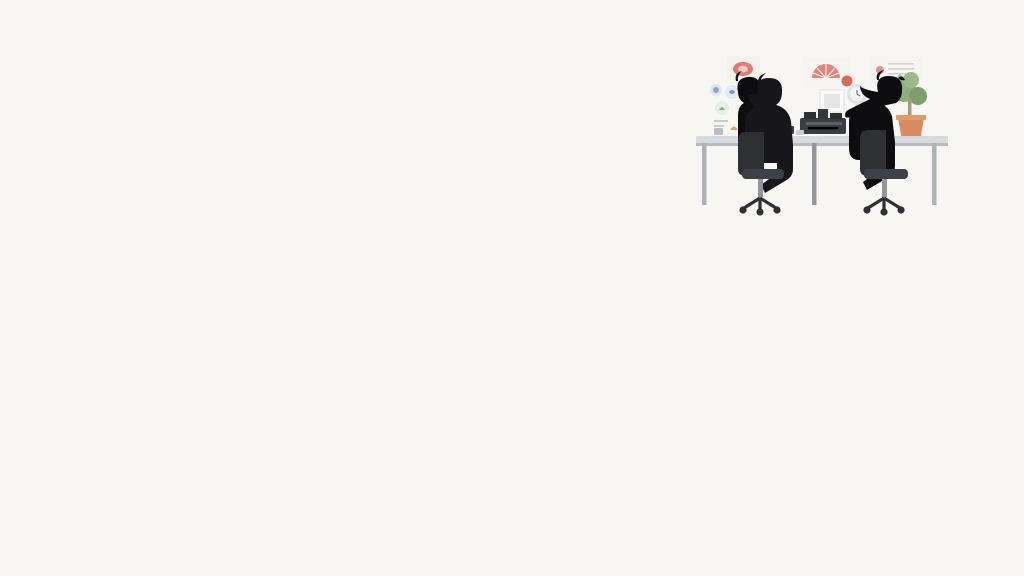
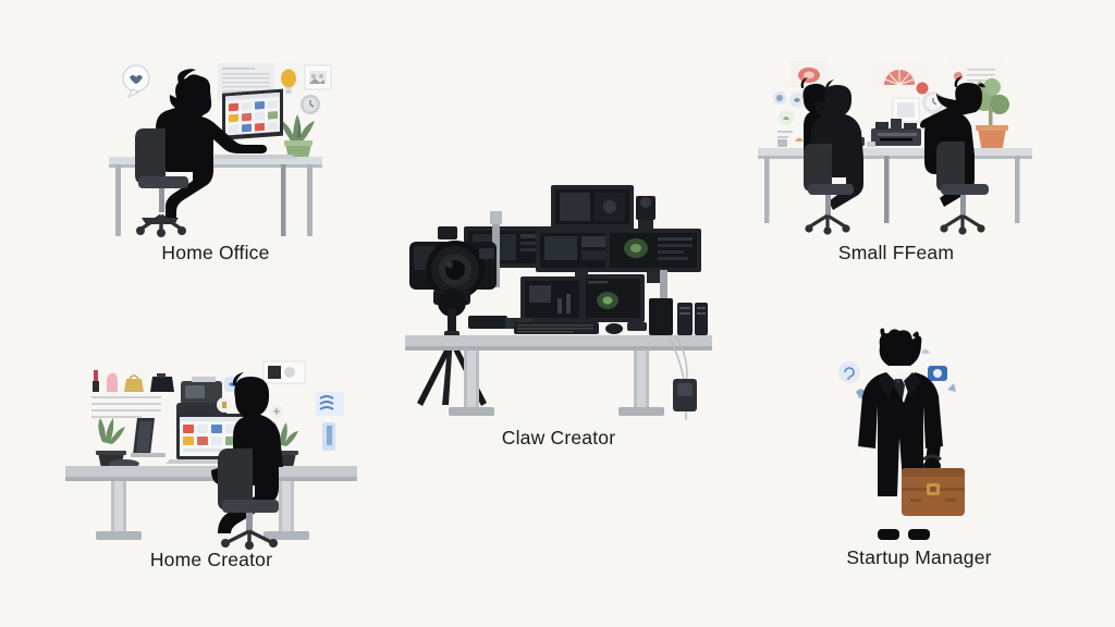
+ Home Office
+ Small FFeam
+ Claw Creator
+ Home Creator
+ Startup Manager
